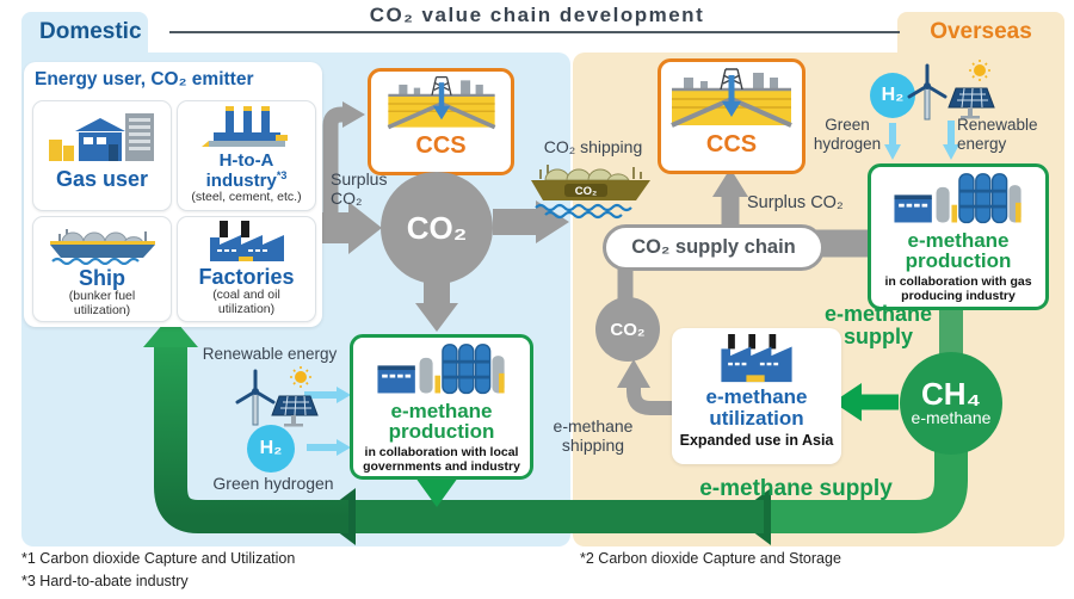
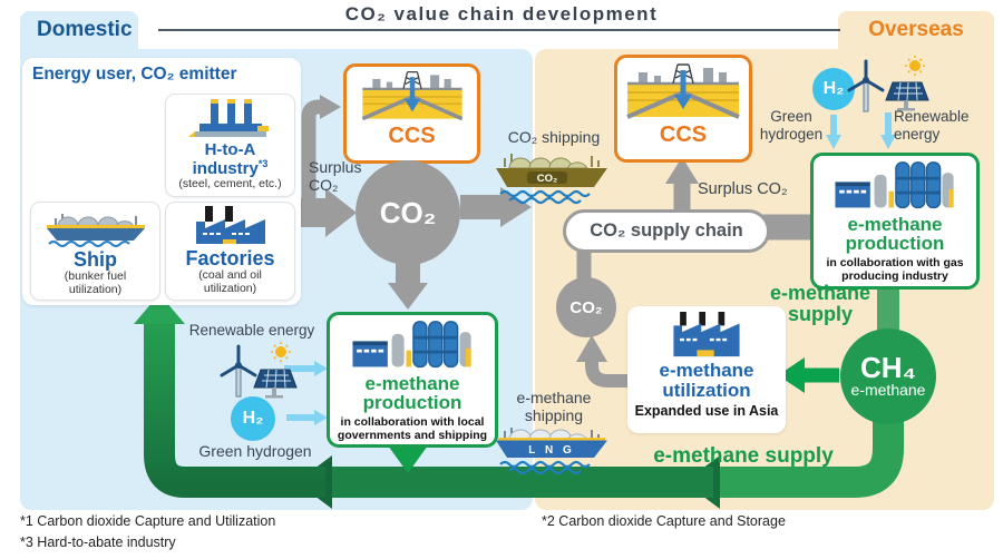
  Domestic
  Overseas
  CO₂ value chain development
  Energy user, CO₂ emitter
- Gas user
  H-to-A
  industry*3
  (steel, cement, etc.)
  Ship
  (bunker fuel utilization)
  Factories
  (coal and oil utilization)
  CCS
  CCS
  CO₂
  CO₂
  CO₂ supply chain
  Surplus CO₂
  Surplus CO₂
  CO₂ shipping
  CO₂
  H₂
  Green hydrogen
  Renewable energy
  e-methane production
  in collaboration with gas producing industry
  e-methane supply
  CH₄
  e-methane
  e-methane utilization
  Expanded use in Asia
  e-methane shipping
+ L N G
  e-methane supply
  Renewable energy
  H₂
  Green hydrogen
  e-methane production
- in collaboration with local governments and industry
+ in collaboration with local governments and shipping
  *1 Carbon dioxide Capture and Utilization
  *3 Hard-to-abate industry
  *2 Carbon dioxide Capture and Storage
